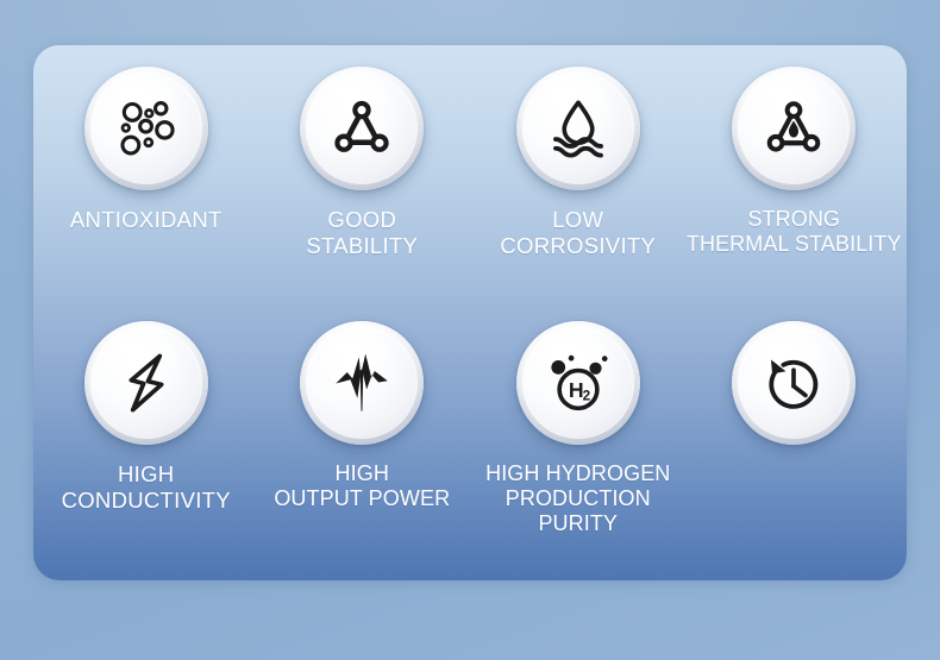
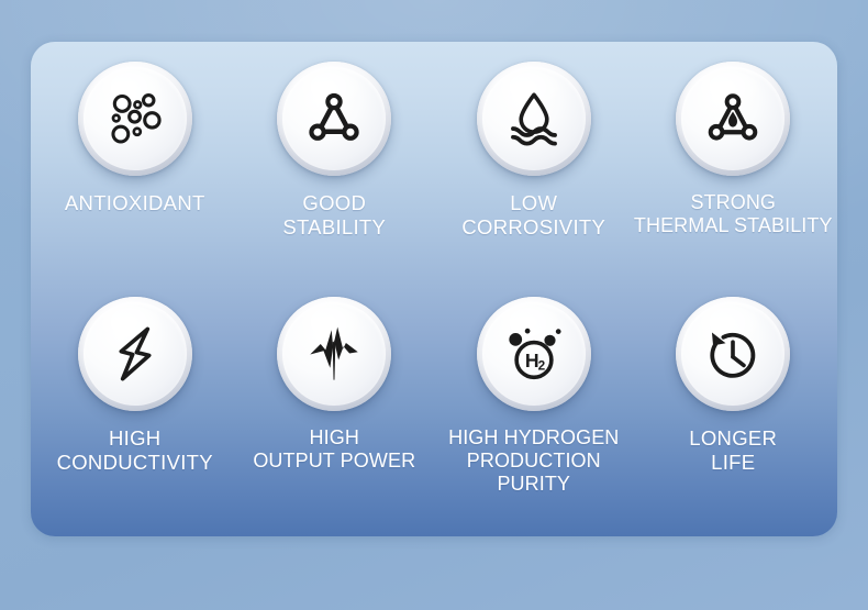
  ANTIOXIDANT
  GOOD
  STABILITY
  LOW
  CORROSIVITY
  STRONG
  THERMAL STABILITY
  HIGH
  CONDUCTIVITY
  HIGH
  OUTPUT POWER
  H
  2
  HIGH HYDROGEN
  PRODUCTION PURITY
+ LONGER
+ LIFE
